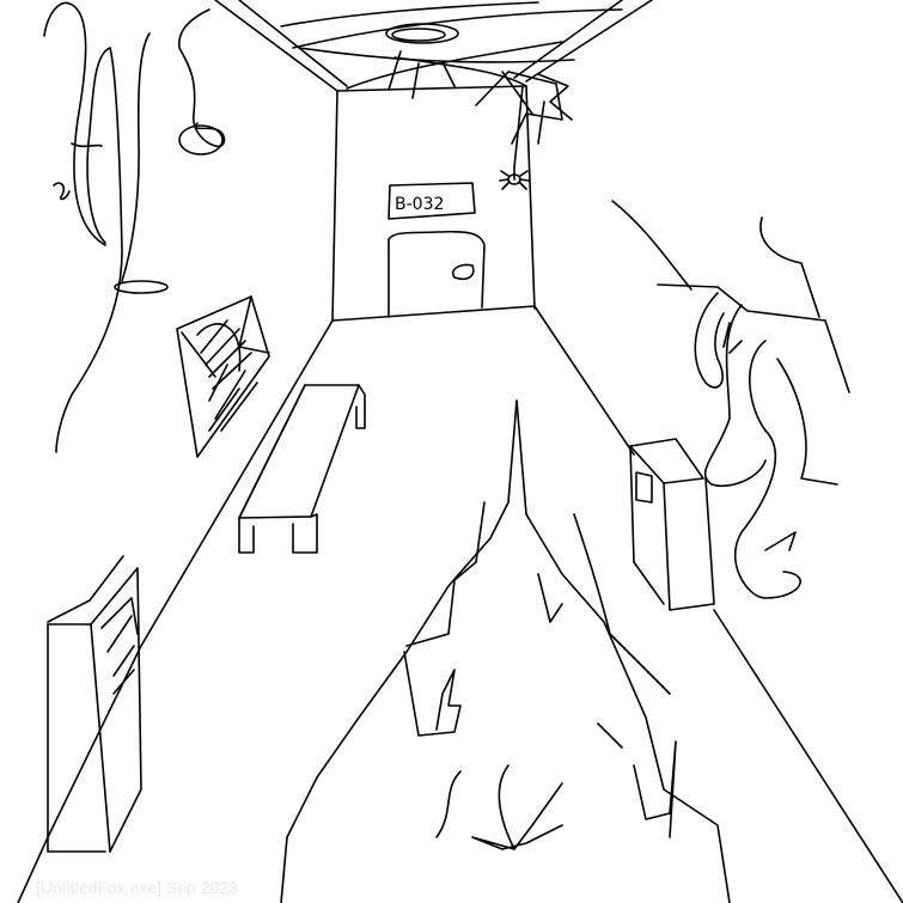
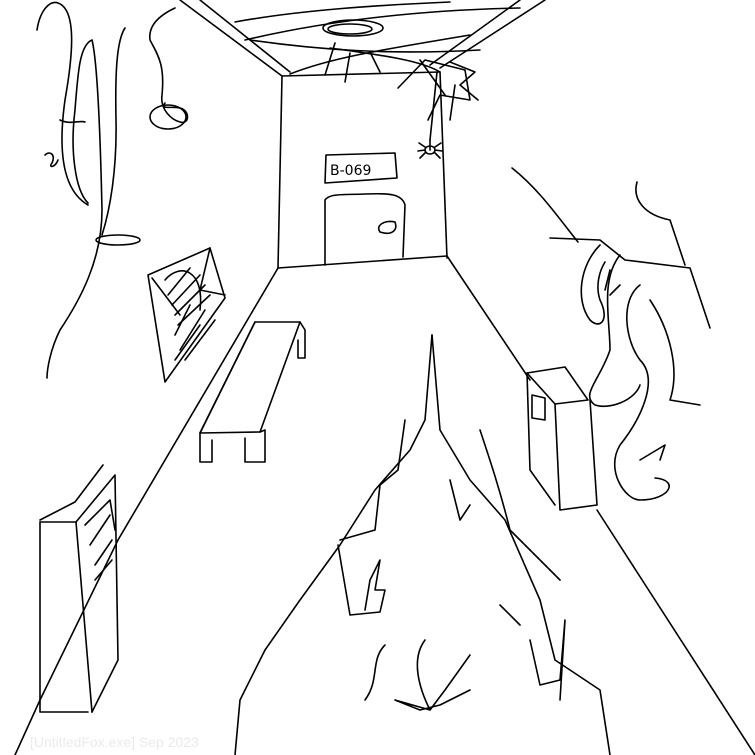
- B-032
+ B-069
